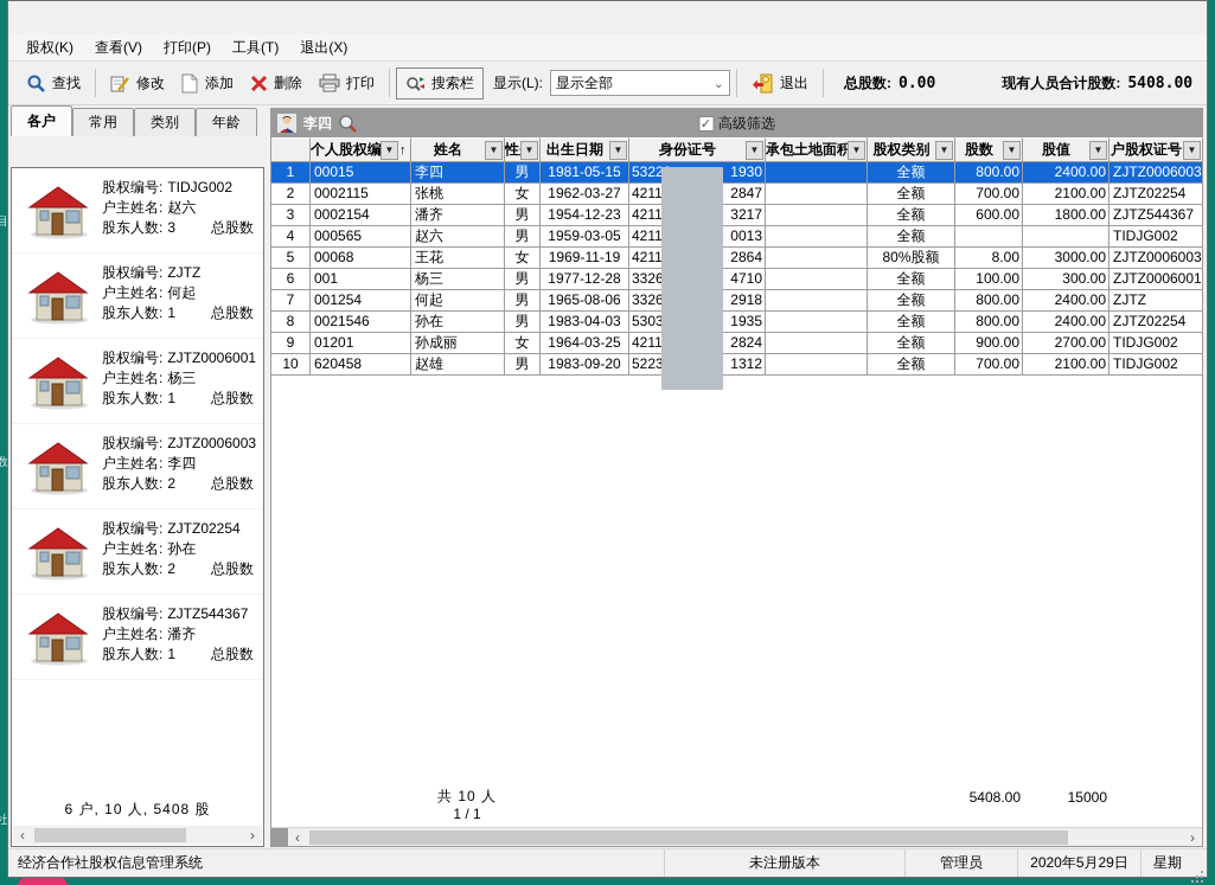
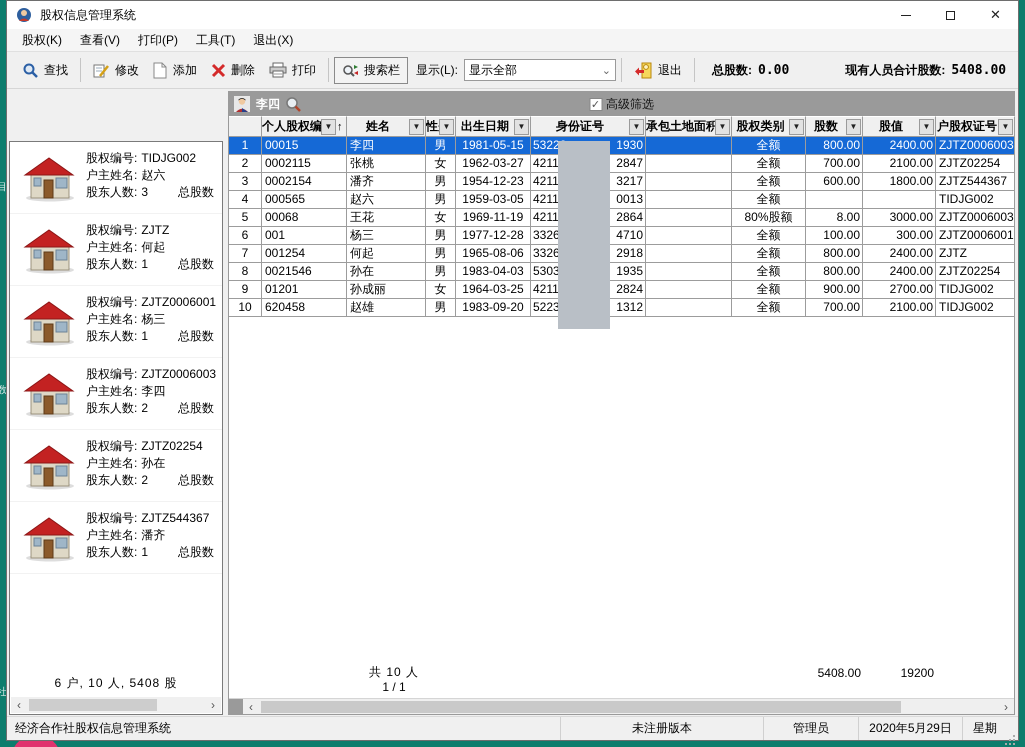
  目
  数
  社
+ 股权信息管理系统
+ ✕
  股权(K)
  查看(V)
  打印(P)
  工具(T)
  退出(X)
  查找
  修改
  添加
  删除
  打印
  搜索栏
  显示(L):
  显示全部
  ⌄
  退出
  总股数:
  0.00
  现有人员合计股数:
  5408.00
- 各户
- 常用
- 类别
- 年龄
  股权编号: TIDJG002
  户主姓名: 赵六
  股东人数: 3
  总股数
  股权编号: ZJTZ
  户主姓名: 何起
  股东人数: 1
  总股数
  股权编号: ZJTZ0006001
  户主姓名: 杨三
  股东人数: 1
  总股数
  股权编号: ZJTZ0006003
  户主姓名: 李四
  股东人数: 2
  总股数
  股权编号: ZJTZ02254
  户主姓名: 孙在
  股东人数: 2
  总股数
  股权编号: ZJTZ544367
  户主姓名: 潘齐
  股东人数: 1
  总股数
  6 户, 10 人, 5408 股
  ‹
  ›
  李四
  ✓
  高级筛选
  个人股权编
  ▼
  ↑
  姓名
  ▼
  ▼
  出生日期
  ▼
  身份证号
  ▼
  承包土地面积
  ▼
  股权类别
  ▼
  股数
  ▼
  股值
  ▼
  户股权证号
  ▼
  1
  00015
  李四
  男
  1981-05-15
  5322
  1930
  全额
  800.00
  2400.00
  ZJTZ0006003
  2
  0002115
  张桃
  女
  1962-03-27
  4211
  2847
  全额
  700.00
  2100.00
  ZJTZ02254
  3
  0002154
  潘齐
  男
  1954-12-23
  4211
  3217
  全额
  600.00
  1800.00
  ZJTZ544367
  4
  000565
  赵六
  男
  1959-03-05
  4211
  0013
  全额
  TIDJG002
  5
  00068
  王花
  女
  1969-11-19
  4211
  2864
  80%股额
  8.00
  3000.00
  ZJTZ0006003
  6
  001
  杨三
  男
  1977-12-28
  3326
  4710
  全额
  100.00
  300.00
  ZJTZ0006001
  7
  001254
  何起
  男
  1965-08-06
  3326
  2918
  全额
  800.00
  2400.00
  ZJTZ
  8
  0021546
  孙在
  男
  1983-04-03
  5303
  1935
  全额
  800.00
  2400.00
  ZJTZ02254
  9
  01201
  孙成丽
  女
  1964-03-25
  4211
  2824
  全额
  900.00
  2700.00
  TIDJG002
  10
  620458
  赵雄
  男
  1983-09-20
  5223
  1312
  全额
  700.00
  2100.00
  TIDJG002
  共 10 人
  1 / 1
  5408.00
- 15000
+ 19200
  ‹
  ›
  经济合作社股权信息管理系统
  未注册版本
  管理员
  2020年5月29日
  星期
